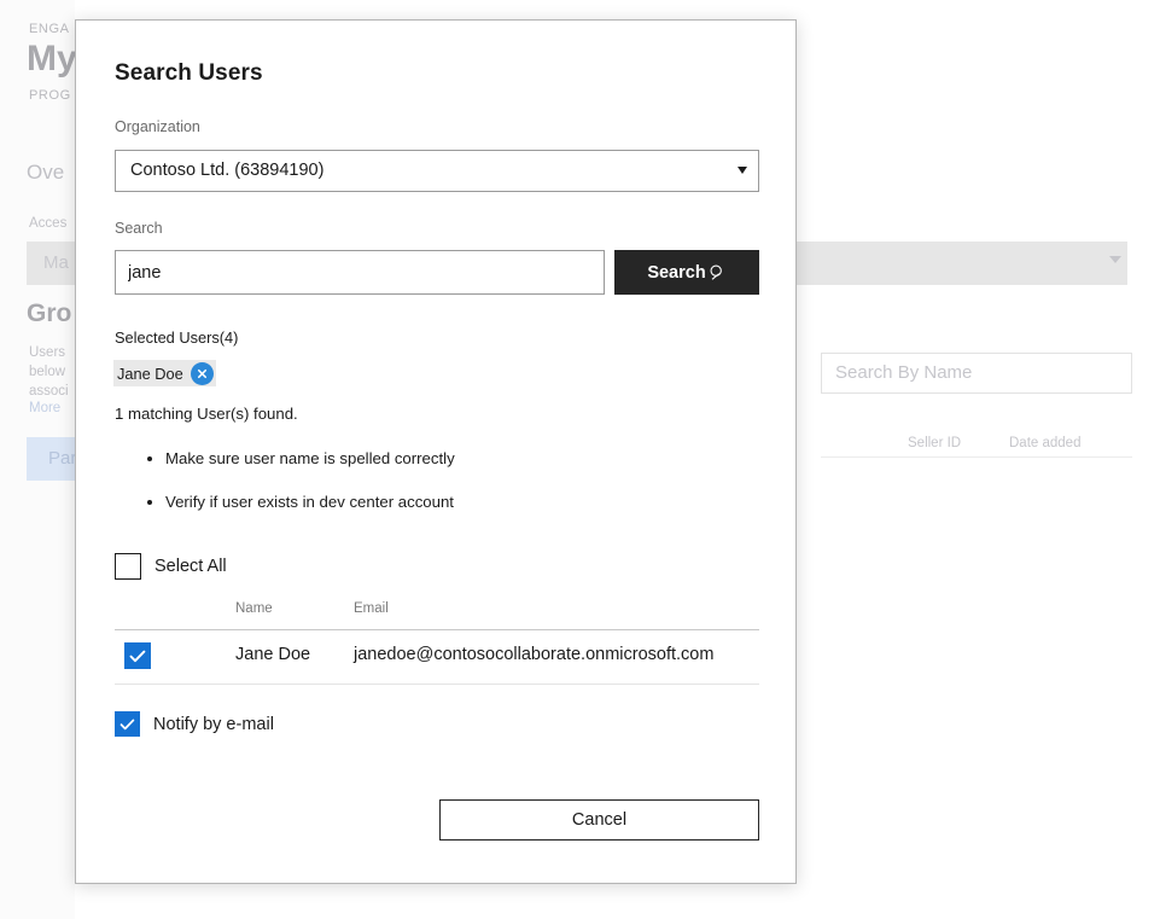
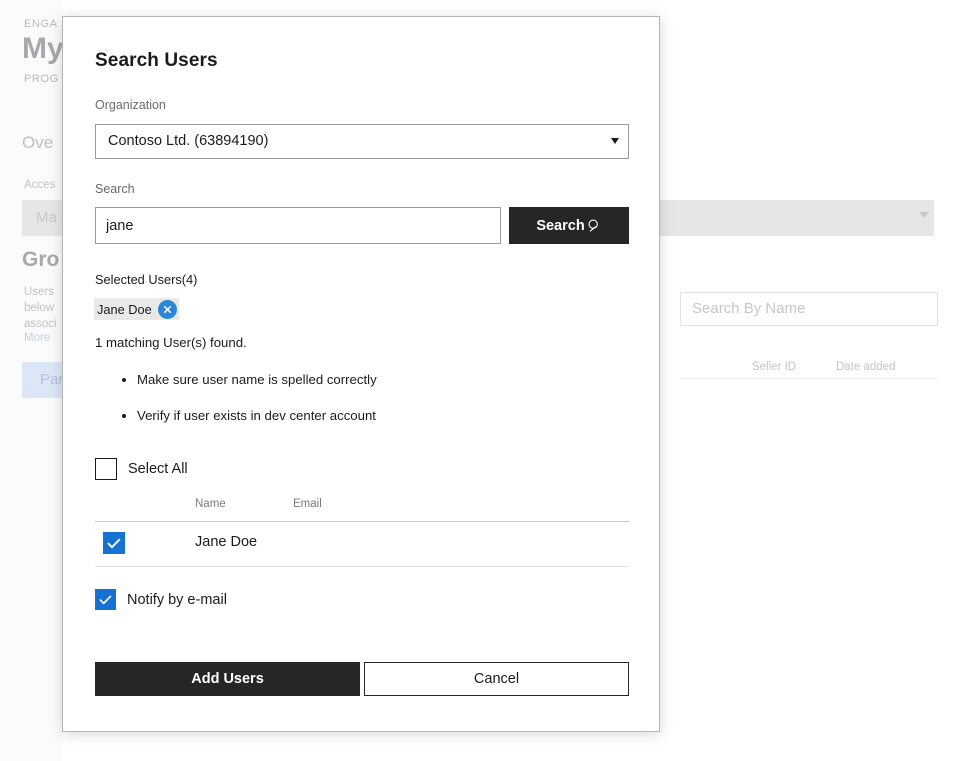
  ENGA
  My
  PROG
  Ove
  Acces
  Ma
  Gro
  Users
  below
  associ
  More
  Par
  Search By Name
  Seller ID
  Date added
  Search Users
  Organization
  Contoso Ltd. (63894190)
  Search
  jane
  Search
  Selected Users(4)
  Jane Doe
  1 matching User(s) found.
  Make sure user name is spelled correctly
  Verify if user exists in dev center account
  Select All
  Name
  Email
  Jane Doe
- janedoe@contosocollaborate.onmicrosoft.com
  Notify by e-mail
+ Add Users
  Cancel
